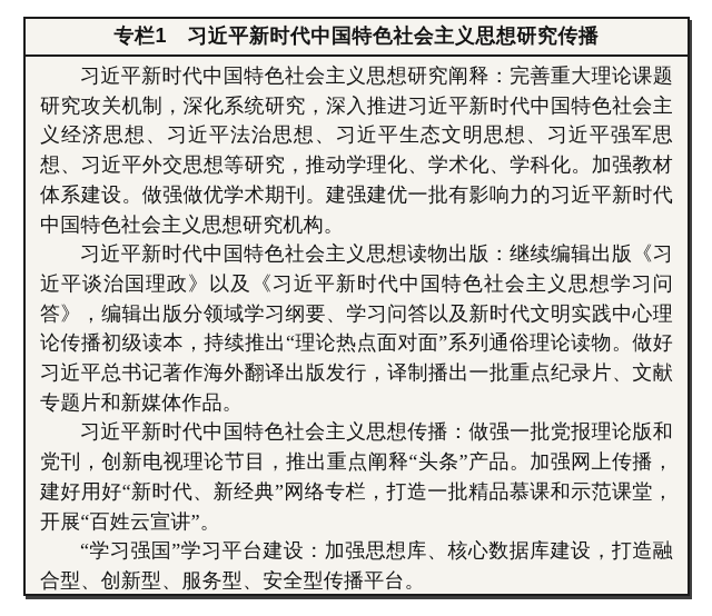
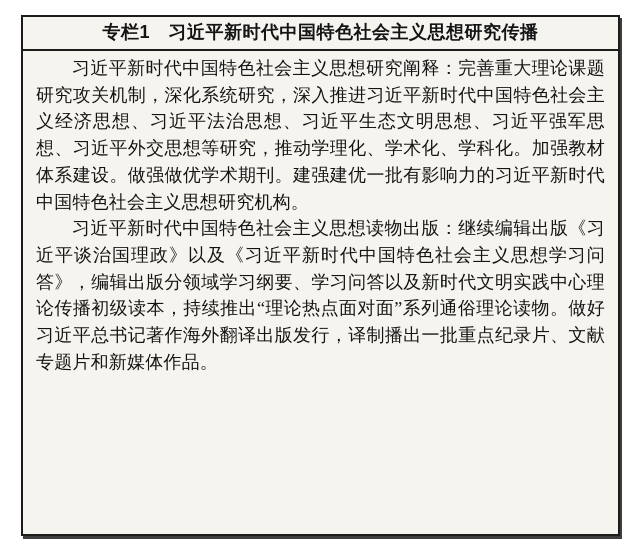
  专栏1 习近平新时代中国特色社会主义思想研究传播
  习近平新时代中国特色社会主义思想研究阐释：完善重大理论课题研究攻关机制，深化系统研究，深入推进习近平新时代中国特色社会主义经济思想、习近平法治思想、习近平生态文明思想、习近平强军思想、习近平外交思想等研究，推动学理化、学术化、学科化。加强教材体系建设。做强做优学术期刊。建强建优一批有影响力的习近平新时代中国特色社会主义思想研究机构。
  习近平新时代中国特色社会主义思想读物出版：继续编辑出版《习近平谈治国理政》以及《习近平新时代中国特色社会主义思想学习问答》，编辑出版分领域学习纲要、学习问答以及新时代文明实践中心理论传播初级读本，持续推出“理论热点面对面”系列通俗理论读物。做好习近平总书记著作海外翻译出版发行，译制播出一批重点纪录片、文献专题片和新媒体作品。
- 习近平新时代中国特色社会主义思想传播：做强一批党报理论版和党刊，创新电视理论节目，推出重点阐释“头条”产品。加强网上传播，建好用好“新时代、新经典”网络专栏，打造一批精品慕课和示范课堂，开展“百姓云宣讲”。
- “学习强国”学习平台建设：加强思想库、核心数据库建设，打造融合型、创新型、服务型、安全型传播平台。
